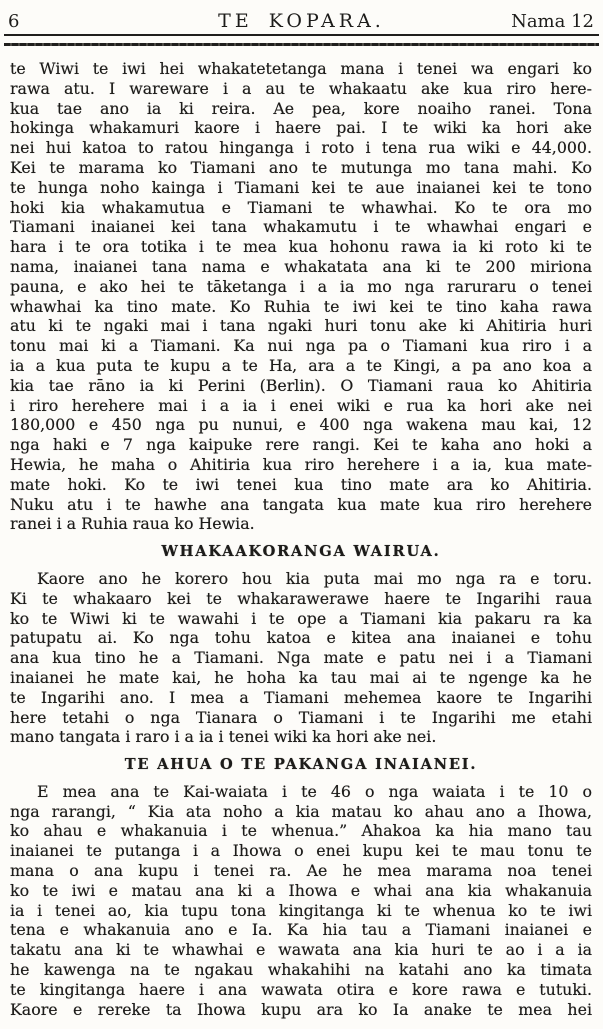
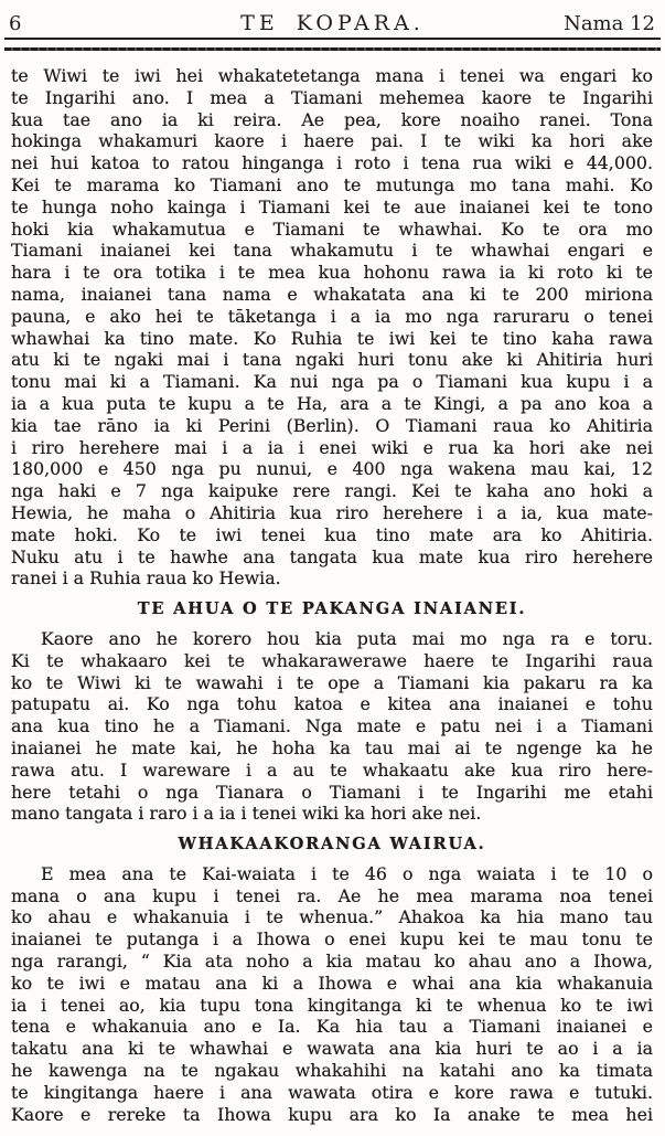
  6
  TE KOPARA.
  Nama 12
  te Wiwi te iwi hei whakatetetanga mana i tenei wa engari ko
- rawa atu. I wareware i a au te whakaatu ake kua riro here-
+ te Ingarihi ano. I mea a Tiamani mehemea kaore te Ingarihi
  kua tae ano ia ki reira. Ae pea, kore noaiho ranei. Tona
  hokinga whakamuri kaore i haere pai. I te wiki ka hori ake
  nei hui katoa to ratou hinganga i roto i tena rua wiki e 44,000.
  Kei te marama ko Tiamani ano te mutunga mo tana mahi. Ko
  te hunga noho kainga i Tiamani kei te aue inaianei kei te tono
  hoki kia whakamutua e Tiamani te whawhai. Ko te ora mo
  Tiamani inaianei kei tana whakamutu i te whawhai engari e
  hara i te ora totika i te mea kua hohonu rawa ia ki roto ki te
  nama, inaianei tana nama e whakatata ana ki te 200 miriona
  pauna, e ako hei te tāketanga i a ia mo nga raruraru o tenei
  whawhai ka tino mate. Ko Ruhia te iwi kei te tino kaha rawa
  atu ki te ngaki mai i tana ngaki huri tonu ake ki Ahitiria huri
- tonu mai ki a Tiamani. Ka nui nga pa o Tiamani kua riro i a
+ tonu mai ki a Tiamani. Ka nui nga pa o Tiamani kua kupu i a
  ia a kua puta te kupu a te Ha, ara a te Kingi, a pa ano koa a
  kia tae rāno ia ki Perini (Berlin). O Tiamani raua ko Ahitiria
  i riro herehere mai i a ia i enei wiki e rua ka hori ake nei
  180,000 e 450 nga pu nunui, e 400 nga wakena mau kai, 12
  nga haki e 7 nga kaipuke rere rangi. Kei te kaha ano hoki a
  Hewia, he maha o Ahitiria kua riro herehere i a ia, kua mate-
  mate hoki. Ko te iwi tenei kua tino mate ara ko Ahitiria.
  Nuku atu i te hawhe ana tangata kua mate kua riro herehere
  ranei i a Ruhia raua ko Hewia.
- WHAKAAKORANGA WAIRUA.
+ TE AHUA O TE PAKANGA INAIANEI.
  Kaore ano he korero hou kia puta mai mo nga ra e toru.
  Ki te whakaaro kei te whakarawerawe haere te Ingarihi raua
  ko te Wiwi ki te wawahi i te ope a Tiamani kia pakaru ra ka
  patupatu ai. Ko nga tohu katoa e kitea ana inaianei e tohu
  ana kua tino he a Tiamani. Nga mate e patu nei i a Tiamani
  inaianei he mate kai, he hoha ka tau mai ai te ngenge ka he
- te Ingarihi ano. I mea a Tiamani mehemea kaore te Ingarihi
+ rawa atu. I wareware i a au te whakaatu ake kua riro here-
  here tetahi o nga Tianara o Tiamani i te Ingarihi me etahi
  mano tangata i raro i a ia i tenei wiki ka hori ake nei.
- TE AHUA O TE PAKANGA INAIANEI.
+ WHAKAAKORANGA WAIRUA.
  E mea ana te Kai-waiata i te 46 o nga waiata i te 10 o
- nga rarangi, “ Kia ata noho a kia matau ko ahau ano a Ihowa,
+ mana o ana kupu i tenei ra. Ae he mea marama noa tenei
  ko ahau e whakanuia i te whenua.” Ahakoa ka hia mano tau
  inaianei te putanga i a Ihowa o enei kupu kei te mau tonu te
- mana o ana kupu i tenei ra. Ae he mea marama noa tenei
+ nga rarangi, “ Kia ata noho a kia matau ko ahau ano a Ihowa,
  ko te iwi e matau ana ki a Ihowa e whai ana kia whakanuia
  ia i tenei ao, kia tupu tona kingitanga ki te whenua ko te iwi
  tena e whakanuia ano e Ia. Ka hia tau a Tiamani inaianei e
  takatu ana ki te whawhai e wawata ana kia huri te ao i a ia
  he kawenga na te ngakau whakahihi na katahi ano ka timata
  te kingitanga haere i ana wawata otira e kore rawa e tutuki.
  Kaore e rereke ta Ihowa kupu ara ko Ia anake te mea hei
